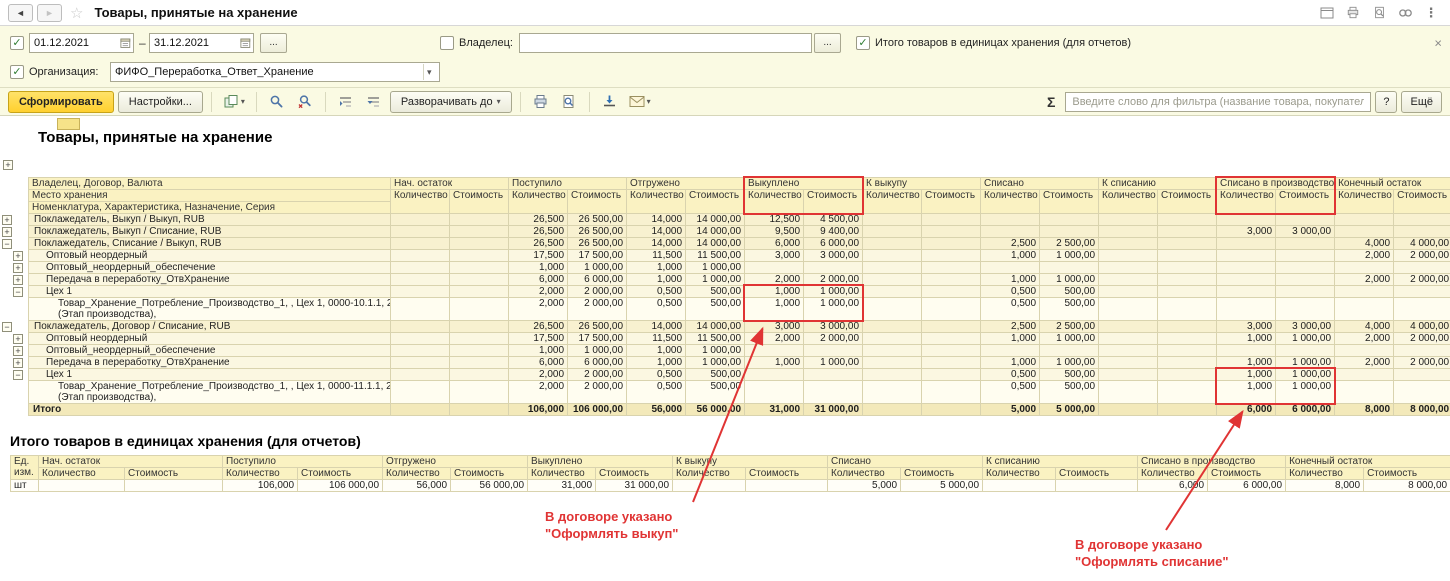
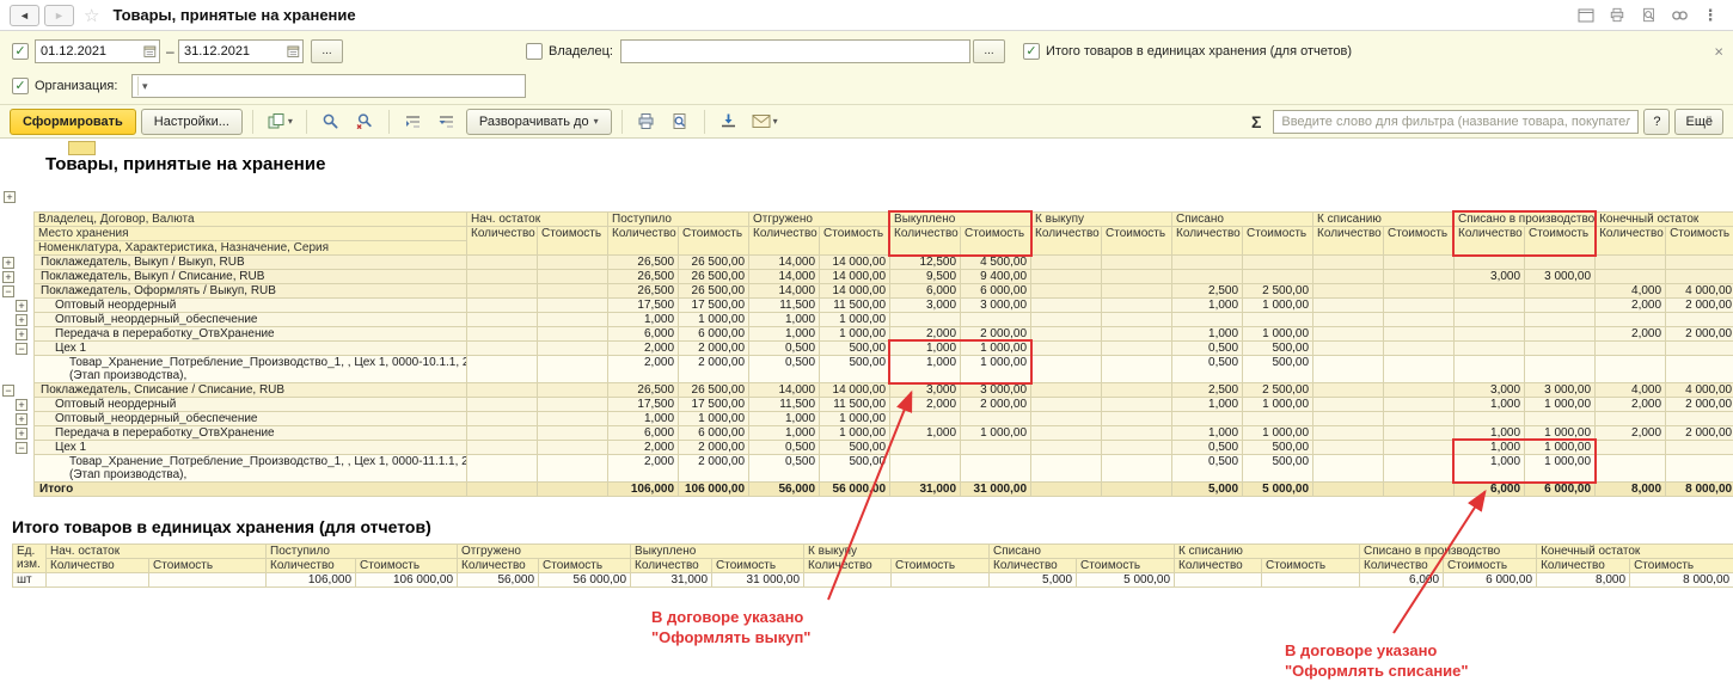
  ◄
  ►
  ☆
  Товары, принятые на хранение
  ⋮
  ✓
  01.12.2021
  –
  31.12.2021
  ...
  Владелец:
  ...
  ✓
  Итого товаров в единицах хранения (для отчетов)
  ×
  ✓
  Организация:
- ФИФО_Переработка_Ответ_Хранение
  ▾
  Сформировать
  Настройки...
  ▾
  Разворачивать до
  ▾
  ▾
  Σ
  Введите слово для фильтра (название товара, покупател
  ?
  Ещё
  +
  Товары, принятые на хранение
  Владелец, Договор, Валюта	Нач. остаток	Поступило	Отгружено	Выкуплено	К выкупу	Списано	К списанию	Списано в производство	Конечный остаток
  Место хранения	Количество	Стоимость	Количество	Стоимость	Количество	Стоимость	Количество	Стоимость	Количество	Стоимость	Количество	Стоимость	Количество	Стоимость	Количество	Стоимость	Количество	Стоимость
  Номенклатура, Характеристика, Назначение, Серия
  Поклажедатель, Выкуп / Выкуп, RUB			26,500	26 500,00	14,000	14 000,00	12,500	4 500,00
  Поклажедатель, Выкуп / Списание, RUB			26,500	26 500,00	14,000	14 000,00	9,500	9 400,00							3,000	3 000,00
- Поклажедатель, Списание / Выкуп, RUB			26,500	26 500,00	14,000	14 000,00	6,000	6 000,00			2,500	2 500,00					4,000	4 000,00
+ Поклажедатель, Оформлять / Выкуп, RUB			26,500	26 500,00	14,000	14 000,00	6,000	6 000,00			2,500	2 500,00					4,000	4 000,00
  Оптовый неордерный			17,500	17 500,00	11,500	11 500,00	3,000	3 000,00			1,000	1 000,00					2,000	2 000,00
  Оптовый_неордерный_обеспечение			1,000	1 000,00	1,000	1 000,00
  Передача в переработку_ОтвХранение			6,000	6 000,00	1,000	1 000,00	2,000	2 000,00			1,000	1 000,00					2,000	2 000,00
  Цех 1			2,000	2 000,00	0,500	500,00	1,000	1 000,00			0,500	500,00
  Товар_Хранение_Потребление_Производство_1, , Цех 1, 0000-10.1.1, 2(Этап производства),			2,000	2 000,00	0,500	500,00	1,000	1 000,00			0,500	500,00
- Поклажедатель, Договор / Списание, RUB			26,500	26 500,00	14,000	14 000,00	3,000	3 000,00			2,500	2 500,00			3,000	3 000,00	4,000	4 000,00
+ Поклажедатель, Списание / Списание, RUB			26,500	26 500,00	14,000	14 000,00	3,000	3 000,00			2,500	2 500,00			3,000	3 000,00	4,000	4 000,00
  Оптовый неордерный			17,500	17 500,00	11,500	11 500,00	2,000	2 000,00			1,000	1 000,00			1,000	1 000,00	2,000	2 000,00
  Оптовый_неордерный_обеспечение			1,000	1 000,00	1,000	1 000,00
  Передача в переработку_ОтвХранение			6,000	6 000,00	1,000	1 000,00	1,000	1 000,00			1,000	1 000,00			1,000	1 000,00	2,000	2 000,00
  Цех 1			2,000	2 000,00	0,500	500,00					0,500	500,00			1,000	1 000,00
  Товар_Хранение_Потребление_Производство_1, , Цех 1, 0000-11.1.1, 2(Этап производства),			2,000	2 000,00	0,500	500,0					0,500	500,00			1,000	1 000,00
  Итого			106,000	106 000,00	56,000	56 000,00	31,000	31 000,00			5,000	5 000,00			6,000	6 000,00	8,000	8 000,00
  Итого товаров в единицах хранения (для отчетов)
  Ед.изм.	Нач. остаток	Поступило	Отгружено	Выкуплено	К выкуу	Списано	К списанию	Списано в прозводство	Конечный остаток
  Количество	Стоимость	Количество	Стоимость	Количество	Стоимость	Количество	Стоимость	Количество	Стоимость	Количество	Стоимость	Количество	Стоимость	Количество	Стоимость	Количество	Стоимость
  шт			106,000	106 000,00	56,000	56 000,00	31,000	31 000,00			5,000	5 000,00			6,00	6 000,00	8,000	8 000,00
  В договоре указано
  "Оформлять выкуп"
  В договоре указано
  "Оформлять списание"
  +
  +
  −
  +
  +
  +
  −
  −
  +
  +
  +
  −
